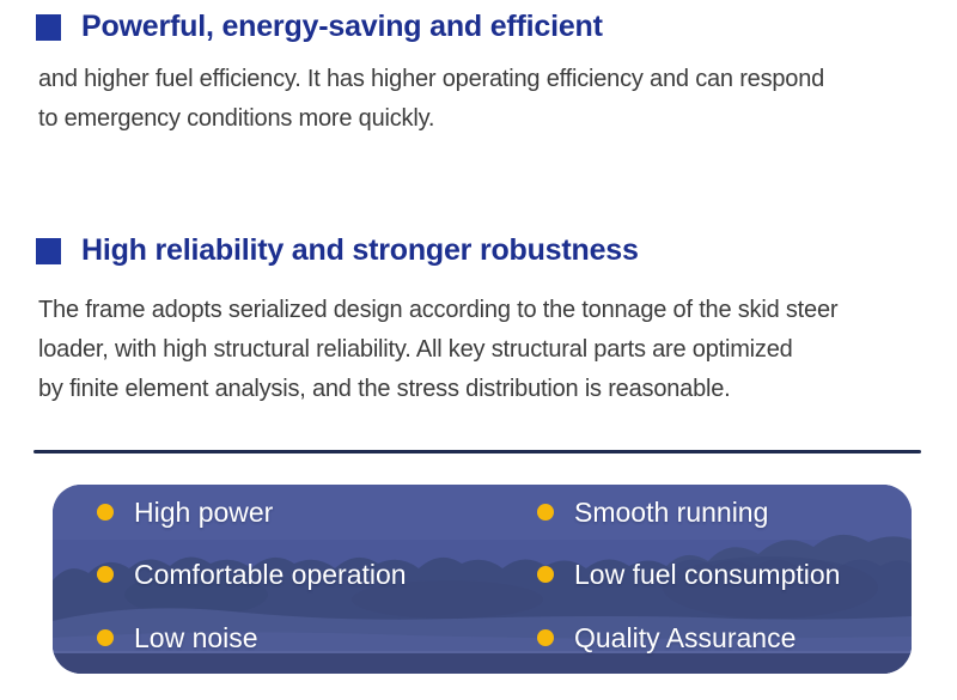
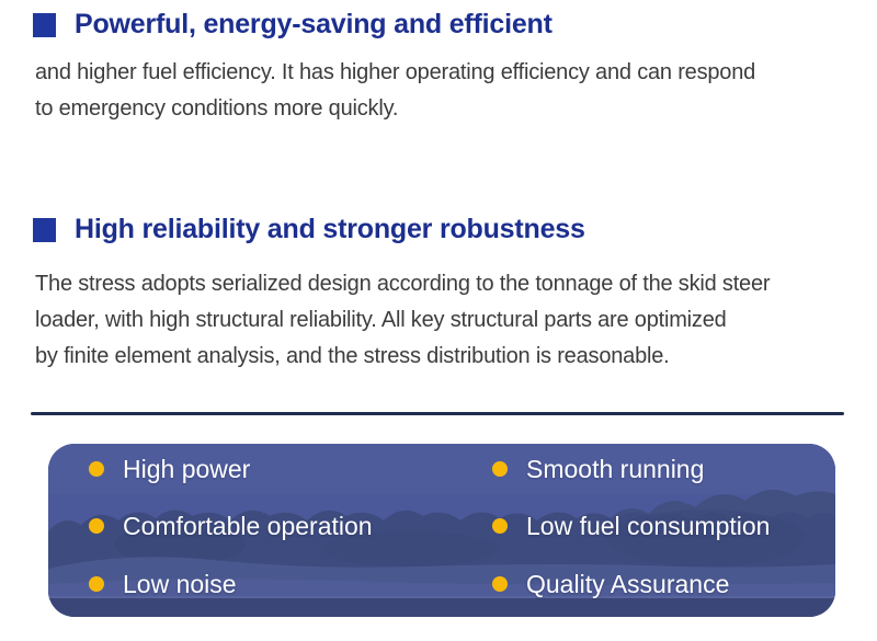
  Powerful, energy-saving and efficient
  and higher fuel efficiency. It has higher operating efficiency and can respond
  to emergency conditions more quickly.
  High reliability and stronger robustness
- The frame adopts serialized design according to the tonnage of the skid steer
+ The stress adopts serialized design according to the tonnage of the skid steer
  loader, with high structural reliability. All key structural parts are optimized
  by finite element analysis, and the stress distribution is reasonable.
  High power
  Comfortable operation
  Low noise
  Smooth running
  Low fuel consumption
  Quality Assurance
